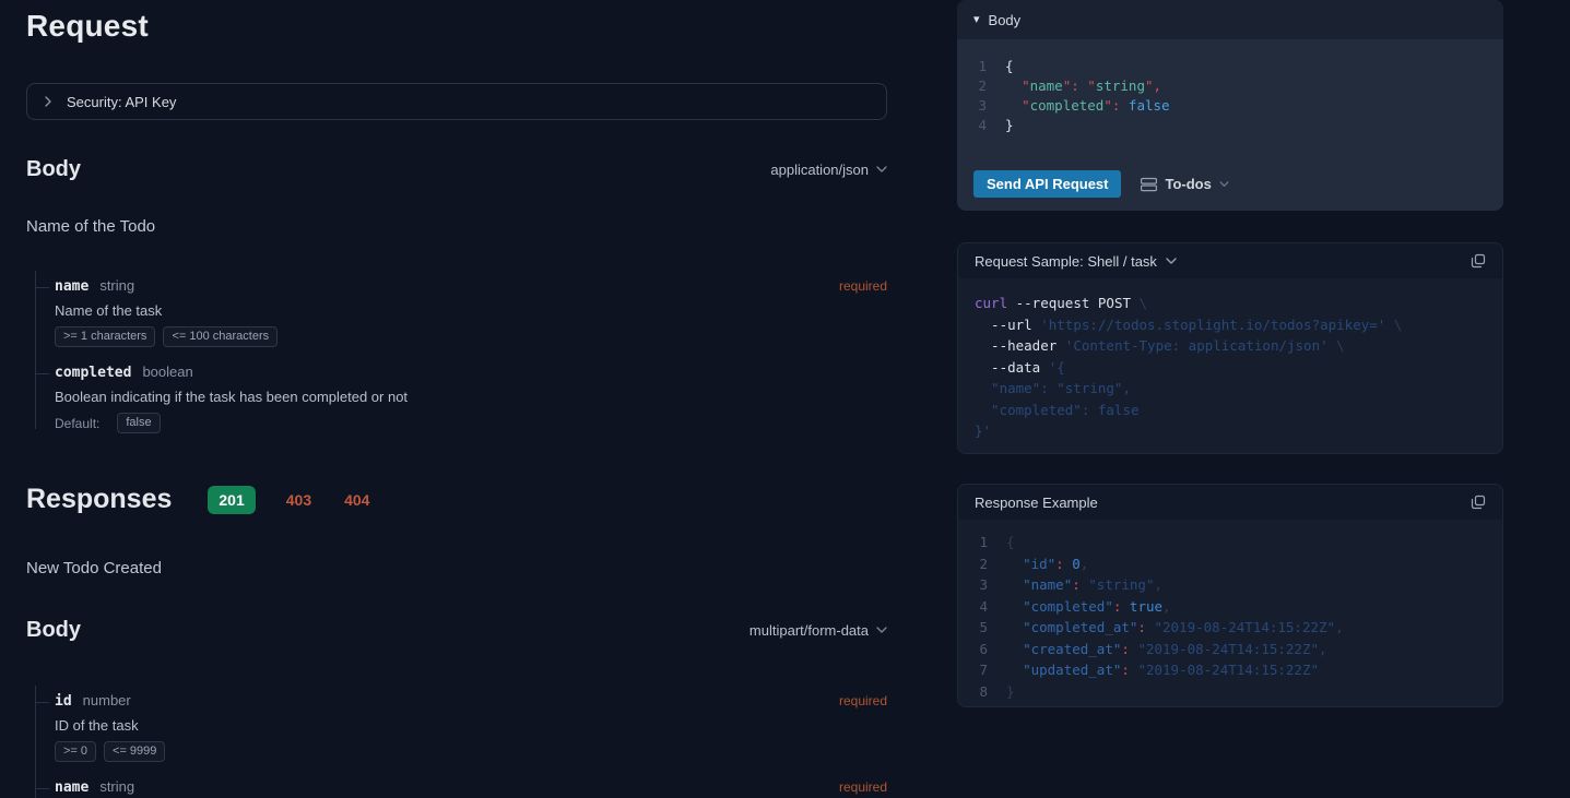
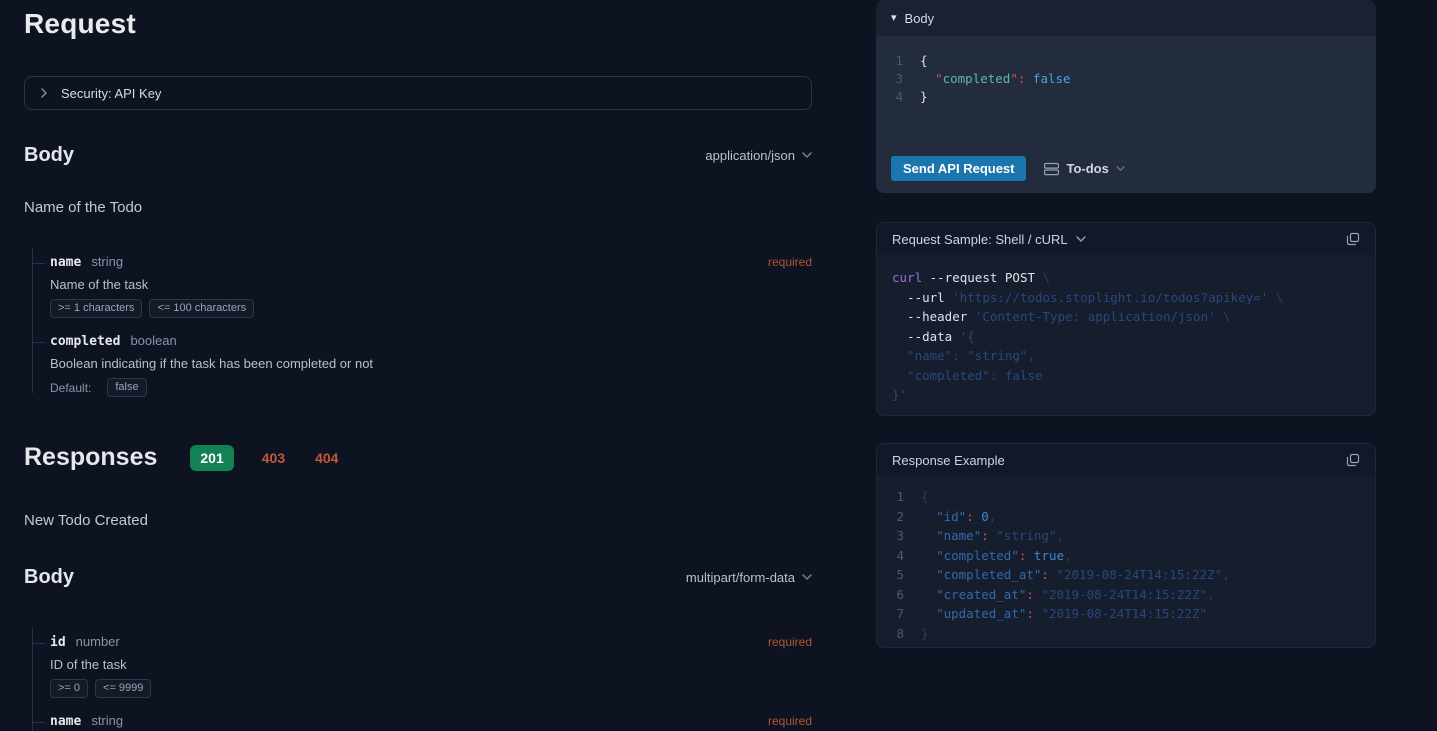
  Request
  Security: API Key
  Body
  application/json
  Name of the Todo
  name
  string
  required
  Name of the task
  >= 1 characters
  <= 100 characters
  completed
  boolean
  Boolean indicating if the task has been completed or not
  Default:
  false
  Responses
  201
  403
  404
  New Todo Created
  Body
  multipart/form-data
  id
  number
  required
  ID of the task
  >= 0
  <= 9999
  name
  string
  required
  ▾
  Body
  1 {
- 2 "name": "string",
  3 "completed": false
  4 }
  Send API Request
  To-dos
- Request Sample: Shell / task
+ Request Sample: Shell / cURL
  curl --request POST \
  --url 'https://todos.stoplight.io/todos?apikey=' \
  --header 'Content-Type: application/json' \
  --data '{
  "name": "string",
  "completed": false
  }'
  Response Example
  1 {
  2 "id": 0,
  3 "name": "string",
  4 "completed": true,
  5 "completed_at": "2019-08-24T14:15:22Z",
  6 "created_at": "2019-08-24T14:15:22Z",
  7 "updated_at": "2019-08-24T14:15:22Z"
  8 }
